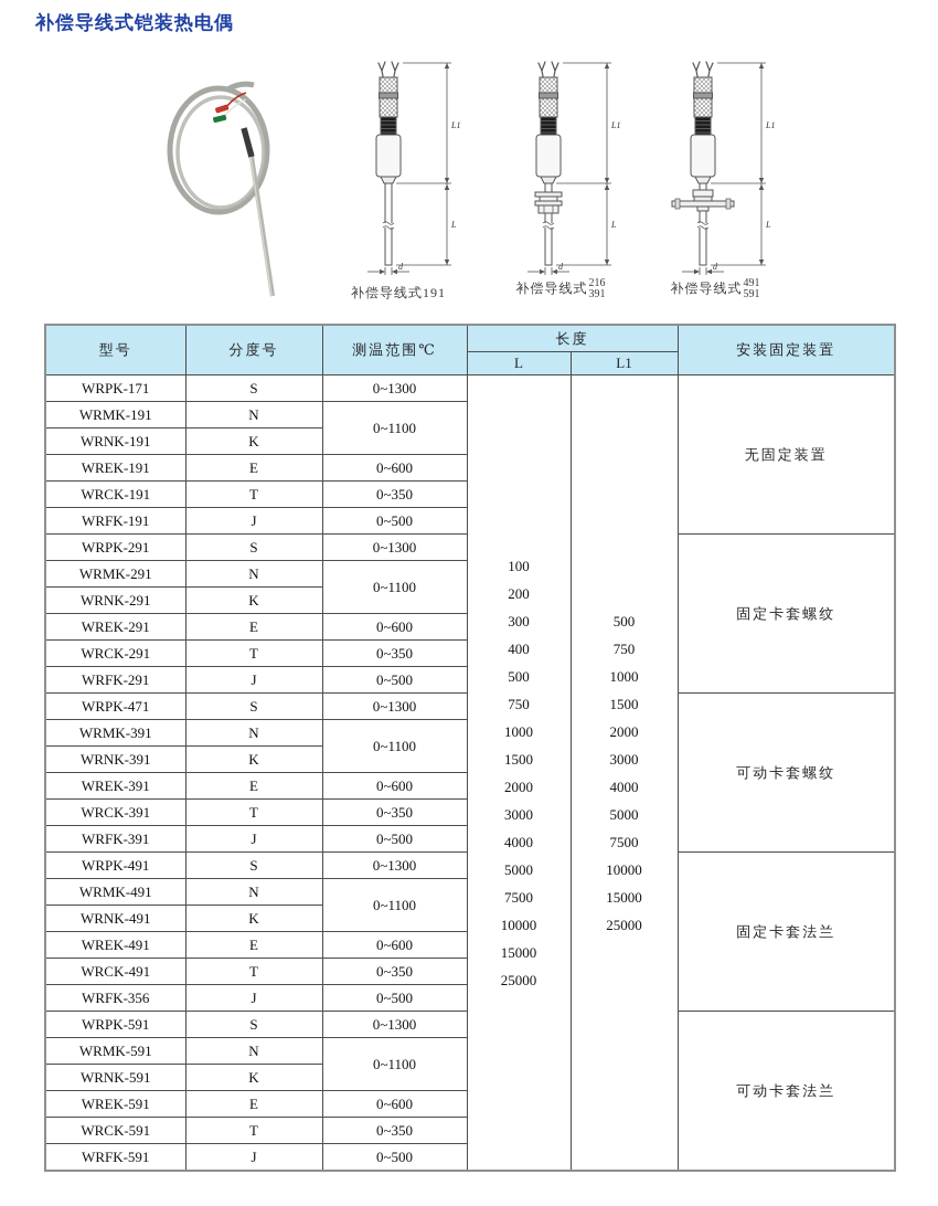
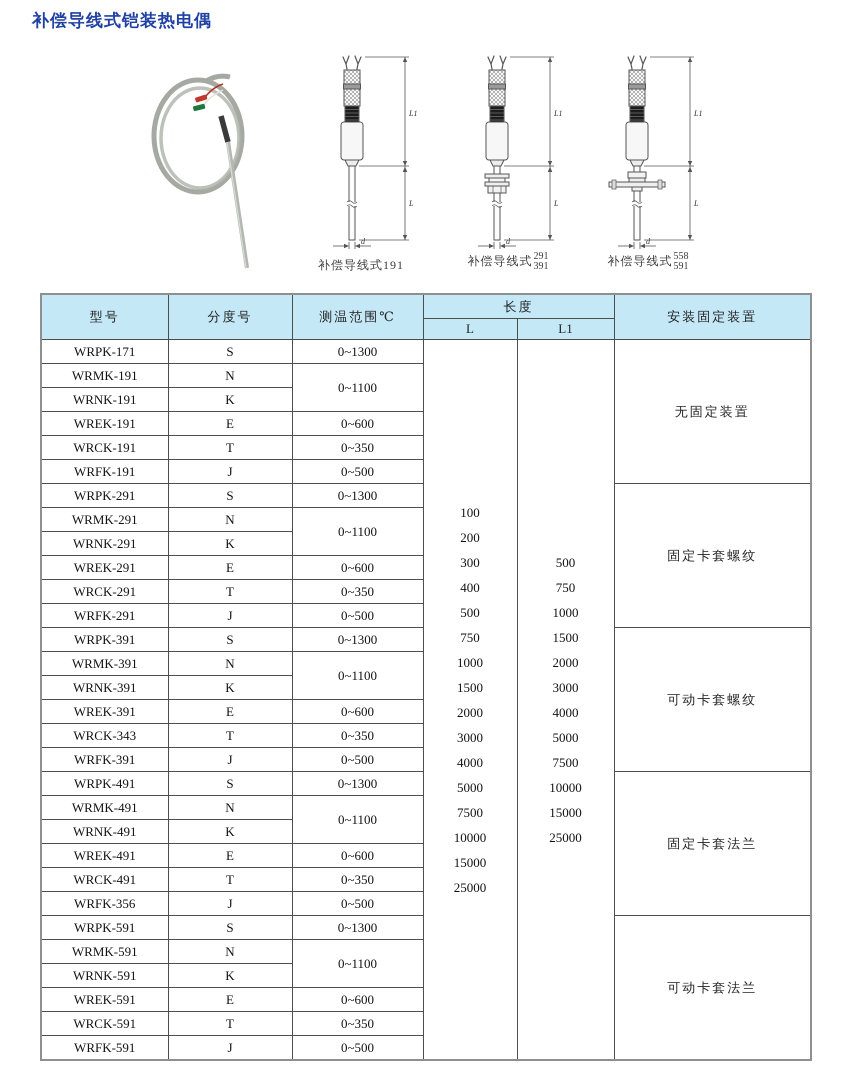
  补偿导线式铠装热电偶
  L1
  L
  d
  L1
  L
  d
  L1
  L
  d
  补偿导线式191
  补偿导线式
- 216
+ 291
  391
  补偿导线式
- 491
+ 558
  591
  型号	分度号	测温范围℃	长度	安装固定装置
  L	L1
  WRPK-171	S	0~1300	1002003004005007501000150020003000400050007500100001500025000	5007501000150020003000400050007500100001500025000	无固定装置
  WRMK-191	N	0~1100
  WRNK-191	K
  WREK-191	E	0~600
  WRCK-191	T	0~350
  WRFK-191	J	0~500
  WRPK-291	S	0~1300	固定卡套螺纹
  WRMK-291	N	0~1100
  WRNK-291	K
  WREK-291	E	0~600
  WRCK-291	T	0~350
  WRFK-291	J	0~500
- WRPK-471	S	0~1300	可动卡套螺纹
+ WRPK-391	S	0~1300	可动卡套螺纹
  WRMK-391	N	0~1100
  WRNK-391	K
  WREK-391	E	0~600
- WRCK-391	T	0~350
+ WRCK-343	T	0~350
  WRFK-391	J	0~500
  WRPK-491	S	0~1300	固定卡套法兰
  WRMK-491	N	0~1100
  WRNK-491	K
  WREK-491	E	0~600
  WRCK-491	T	0~350
  WRFK-356	J	0~500
  WRPK-591	S	0~1300	可动卡套法兰
  WRMK-591	N	0~1100
  WRNK-591	K
  WREK-591	E	0~600
  WRCK-591	T	0~350
  WRFK-591	J	0~500
